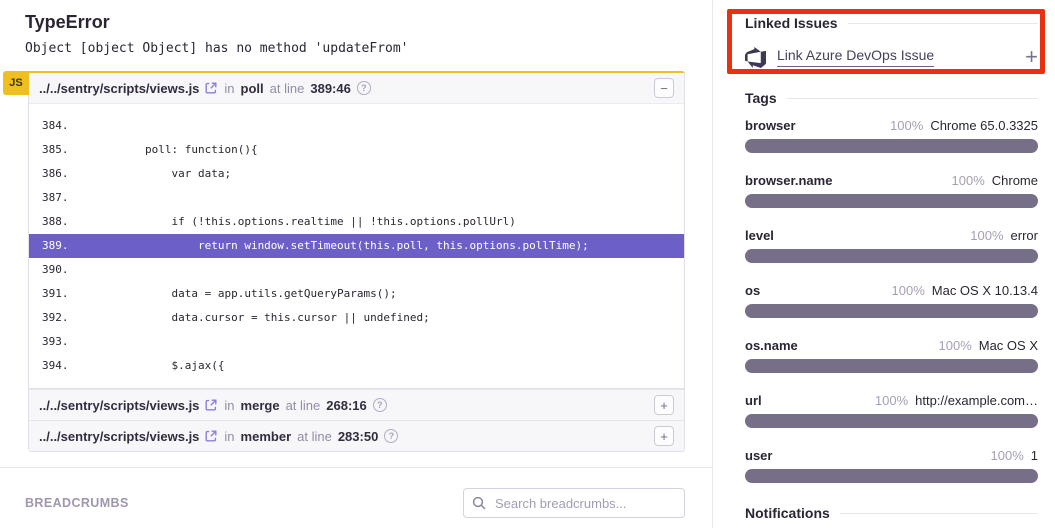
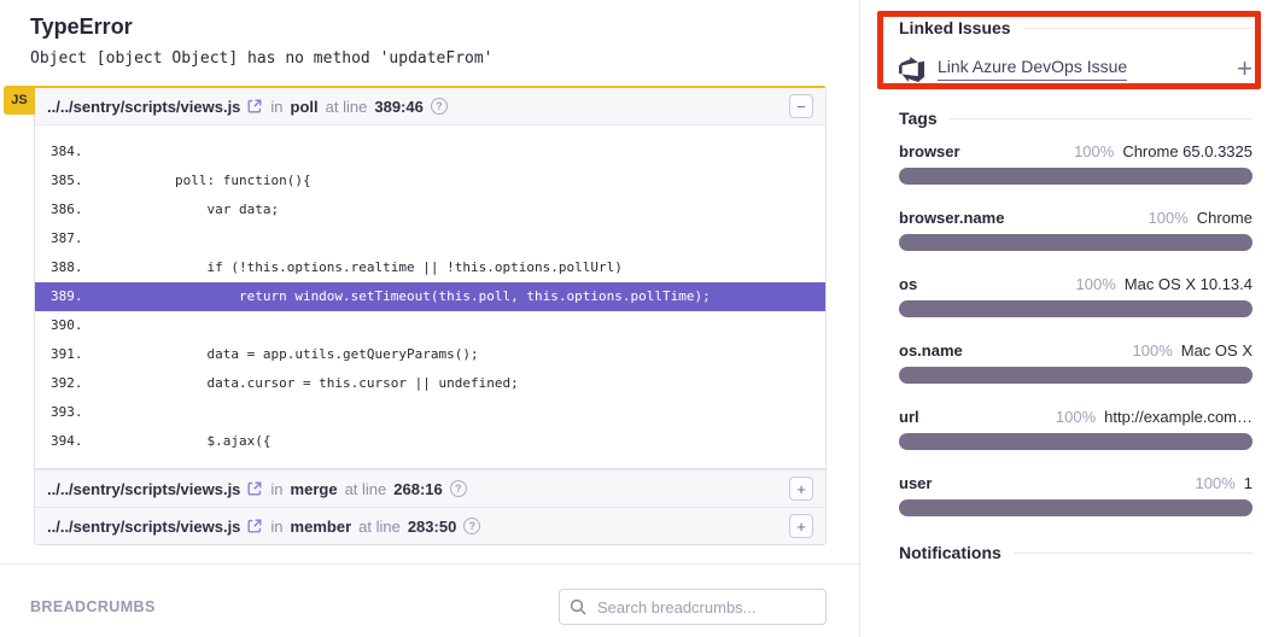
  TypeError
  Object [object Object] has no method 'updateFrom'
  JS
  ../../sentry/scripts/views.js
  in
  poll
  at line
  389:46
  ?
  −
  384.
  385.
  poll: function(){
  386.
  var data;
  387.
  388.
  if (!this.options.realtime || !this.options.pollUrl)
  389.
  return window.setTimeout(this.poll, this.options.pollTime);
  390.
  391.
  data = app.utils.getQueryParams();
  392.
  data.cursor = this.cursor || undefined;
  393.
  394.
  $.ajax({
  ../../sentry/scripts/views.js
  in
  merge
  at line
  268:16
  ?
  +
  ../../sentry/scripts/views.js
  in
  member
  at line
  283:50
  ?
  +
  BREADCRUMBS
  Search breadcrumbs...
  Linked Issues
  Link Azure DevOps Issue
  +
  Tags
  browser
  100% Chrome 65.0.3325
  browser.name
  100% Chrome
- level
- 100% error
  os
  100% Mac OS X 10.13.4
  os.name
  100% Mac OS X
  url
  100% http://example.com…
  user
  100% 1
  Notifications
